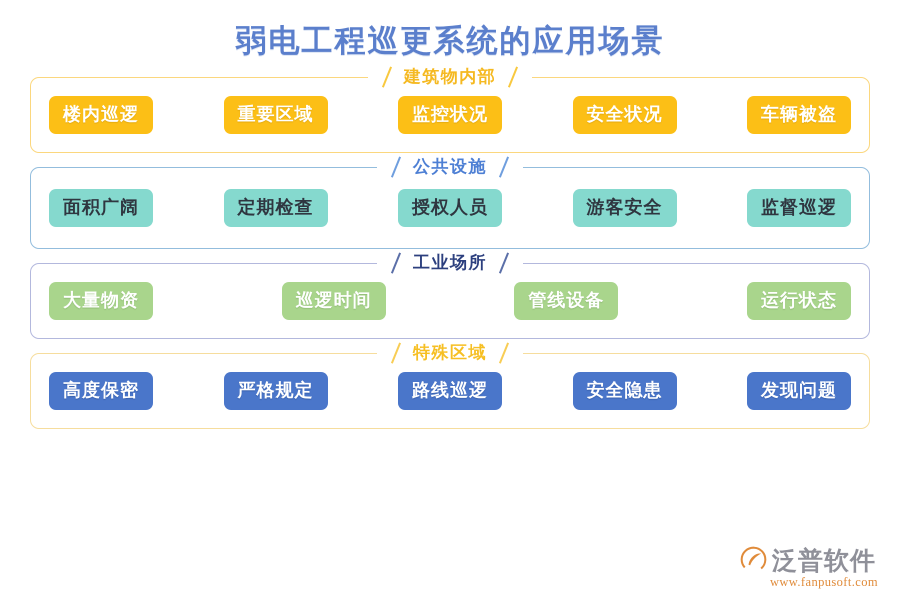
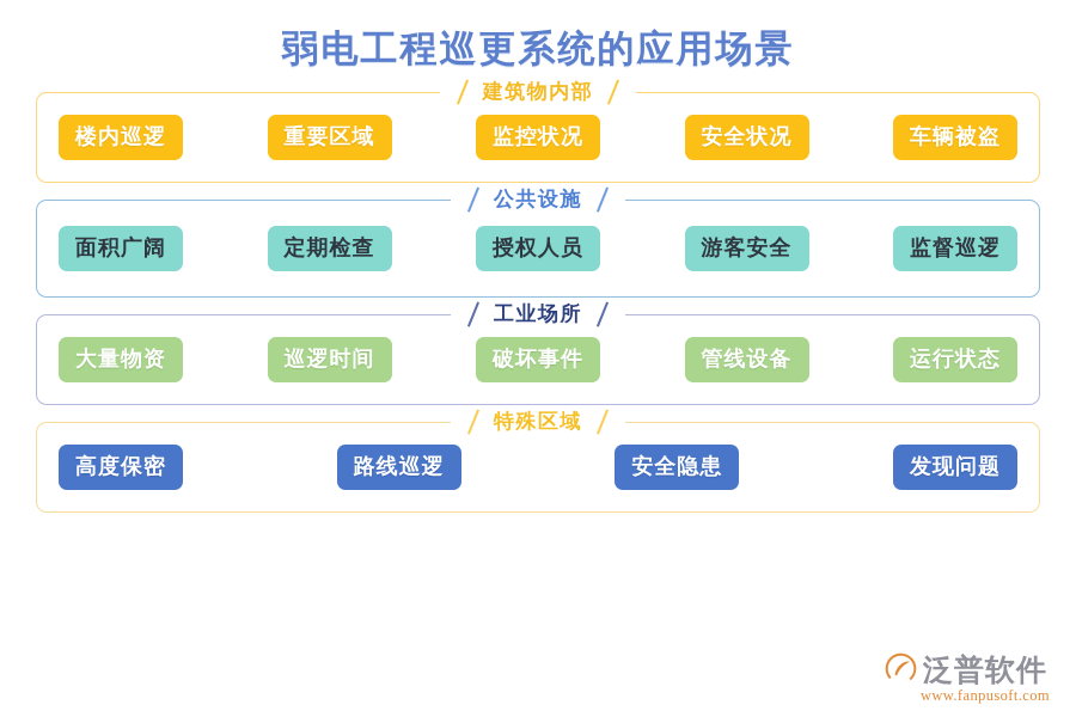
  弱电工程巡更系统的应用场景
  楼内巡逻
  重要区域
  监控状况
  安全状况
  车辆被盗
  建筑物内部
  面积广阔
  定期检查
  授权人员
  游客安全
  监督巡逻
  公共设施
  大量物资
  巡逻时间
+ 破坏事件
  管线设备
  运行状态
  工业场所
  高度保密
- 严格规定
  路线巡逻
  安全隐患
  发现问题
  特殊区域
  泛普软件
  www.fanpusoft.com
